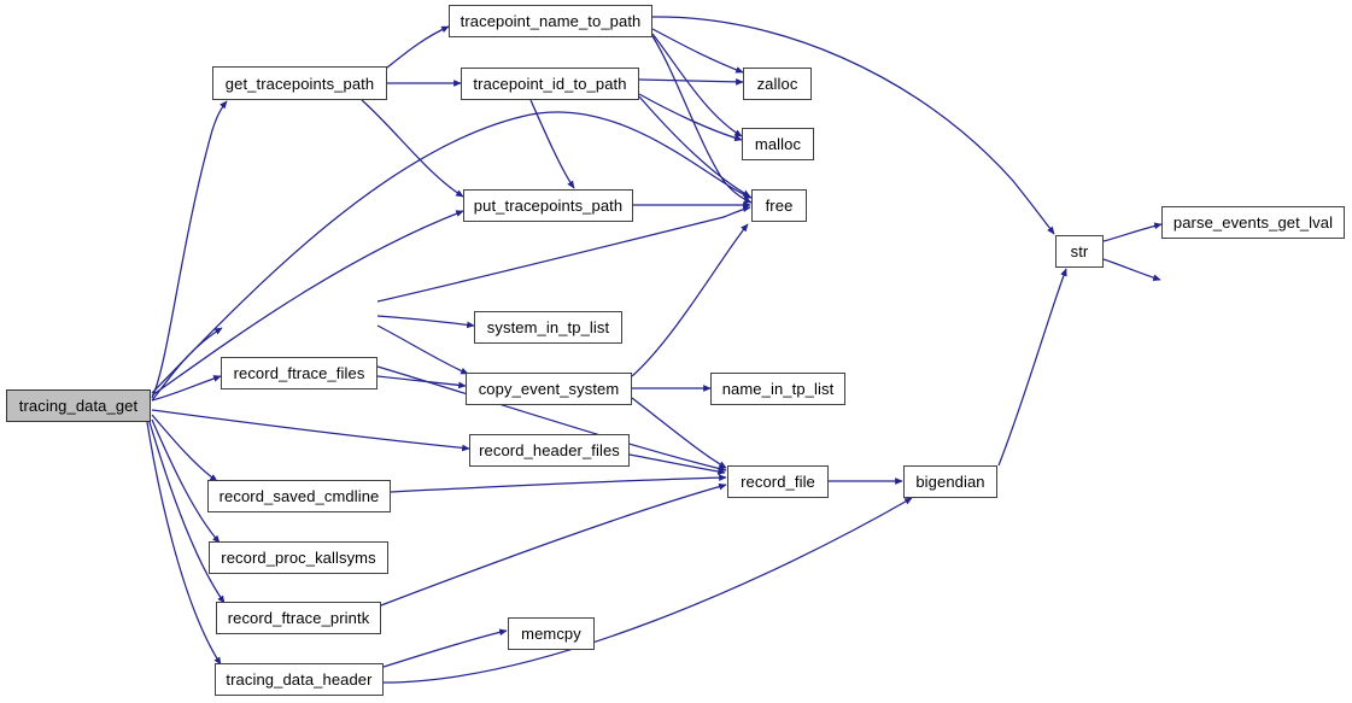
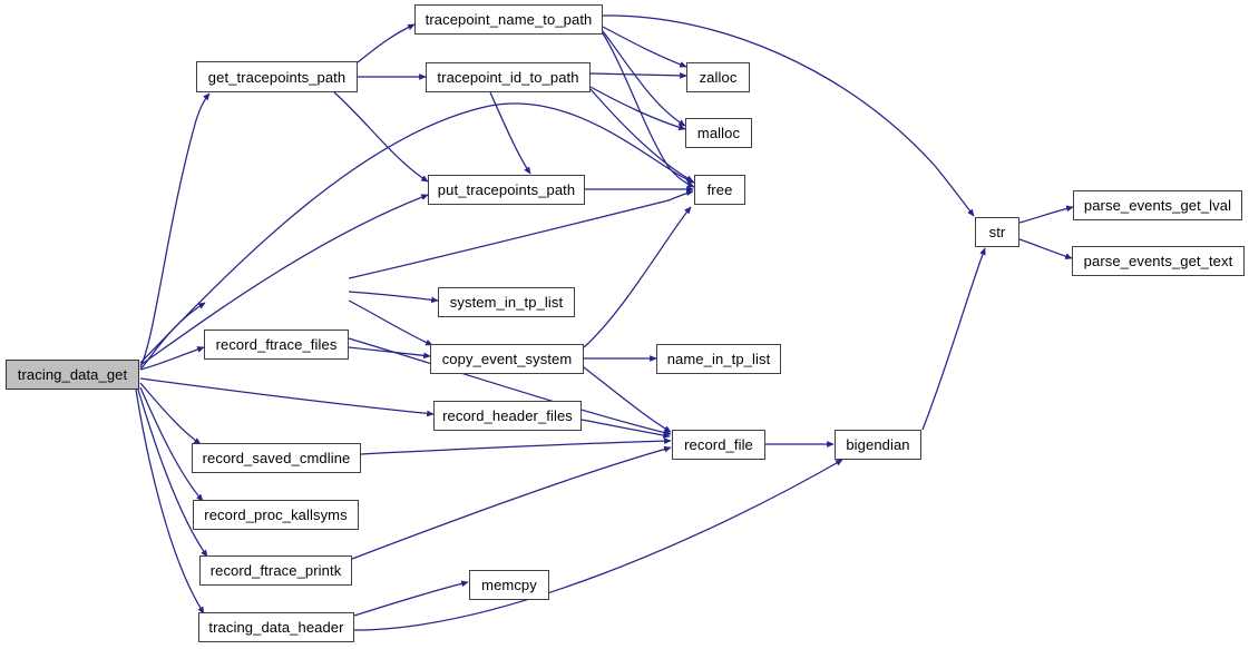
  tracepoint_name_to_path
  get_tracepoints_path
  tracepoint_id_to_path
  zalloc
  malloc
  put_tracepoints_path
  free
  str
  parse_events_get_lval
+ parse_events_get_text
  system_in_tp_list
  record_ftrace_files
  copy_event_system
  name_in_tp_list
  tracing_data_get
  record_header_files
  record_file
  bigendian
  record_saved_cmdline
  record_proc_kallsyms
  record_ftrace_printk
  memcpy
  tracing_data_header
